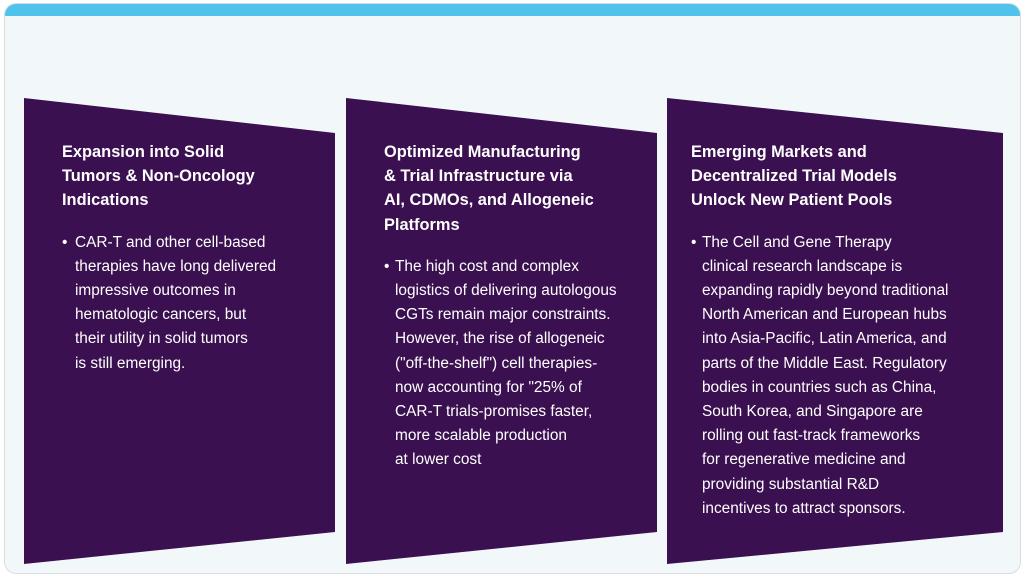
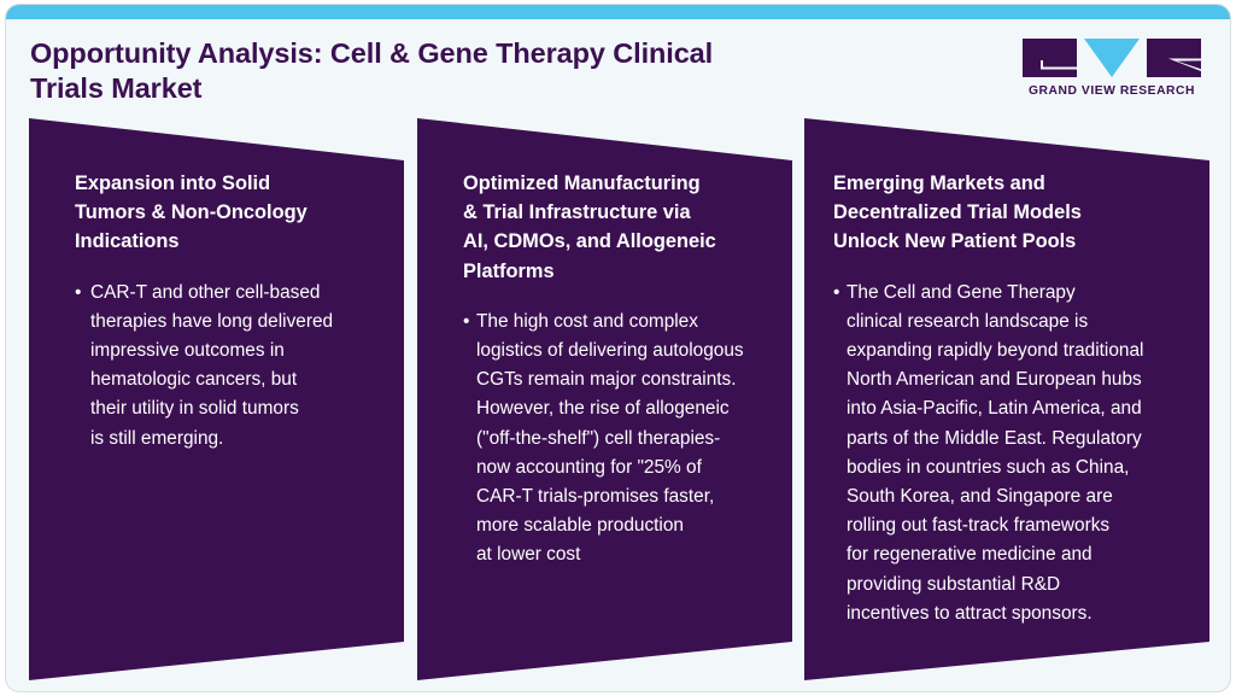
+ Opportunity Analysis: Cell & Gene Therapy Clinical
+ Trials Market
+ GRAND VIEW RESEARCH
  Expansion into Solid
  Tumors & Non-Oncology
  Indications
  •
  CAR-T and other cell-based
  therapies have long delivered
  impressive outcomes in
  hematologic cancers, but
  their utility in solid tumors
  is still emerging.
  Optimized Manufacturing
  & Trial Infrastructure via
  AI, CDMOs, and Allogeneic
  Platforms
  •
  The high cost and complex
  logistics of delivering autologous
  CGTs remain major constraints.
  However, the rise of allogeneic
  ("off-the-shelf") cell therapies-
  now accounting for "25% of
  CAR-T trials-promises faster,
  more scalable production
  at lower cost
  Emerging Markets and
  Decentralized Trial Models
  Unlock New Patient Pools
  •
  The Cell and Gene Therapy
  clinical research landscape is
  expanding rapidly beyond traditional
  North American and European hubs
  into Asia-Pacific, Latin America, and
  parts of the Middle East. Regulatory
  bodies in countries such as China,
  South Korea, and Singapore are
  rolling out fast-track frameworks
  for regenerative medicine and
  providing substantial R&D
  incentives to attract sponsors.
